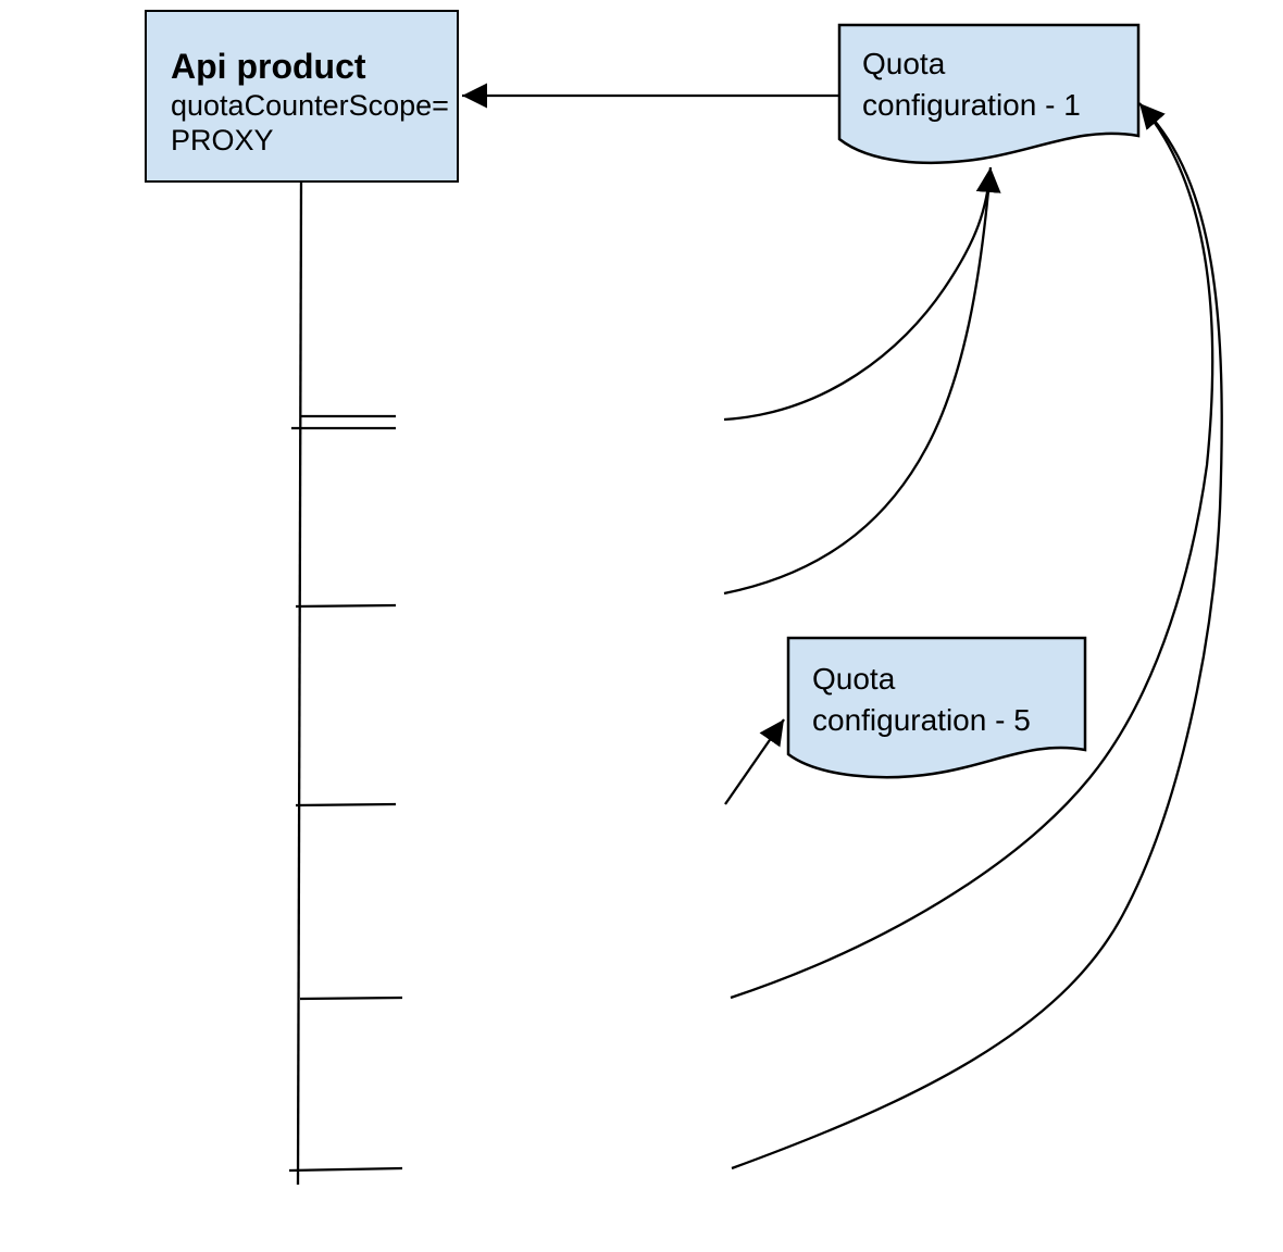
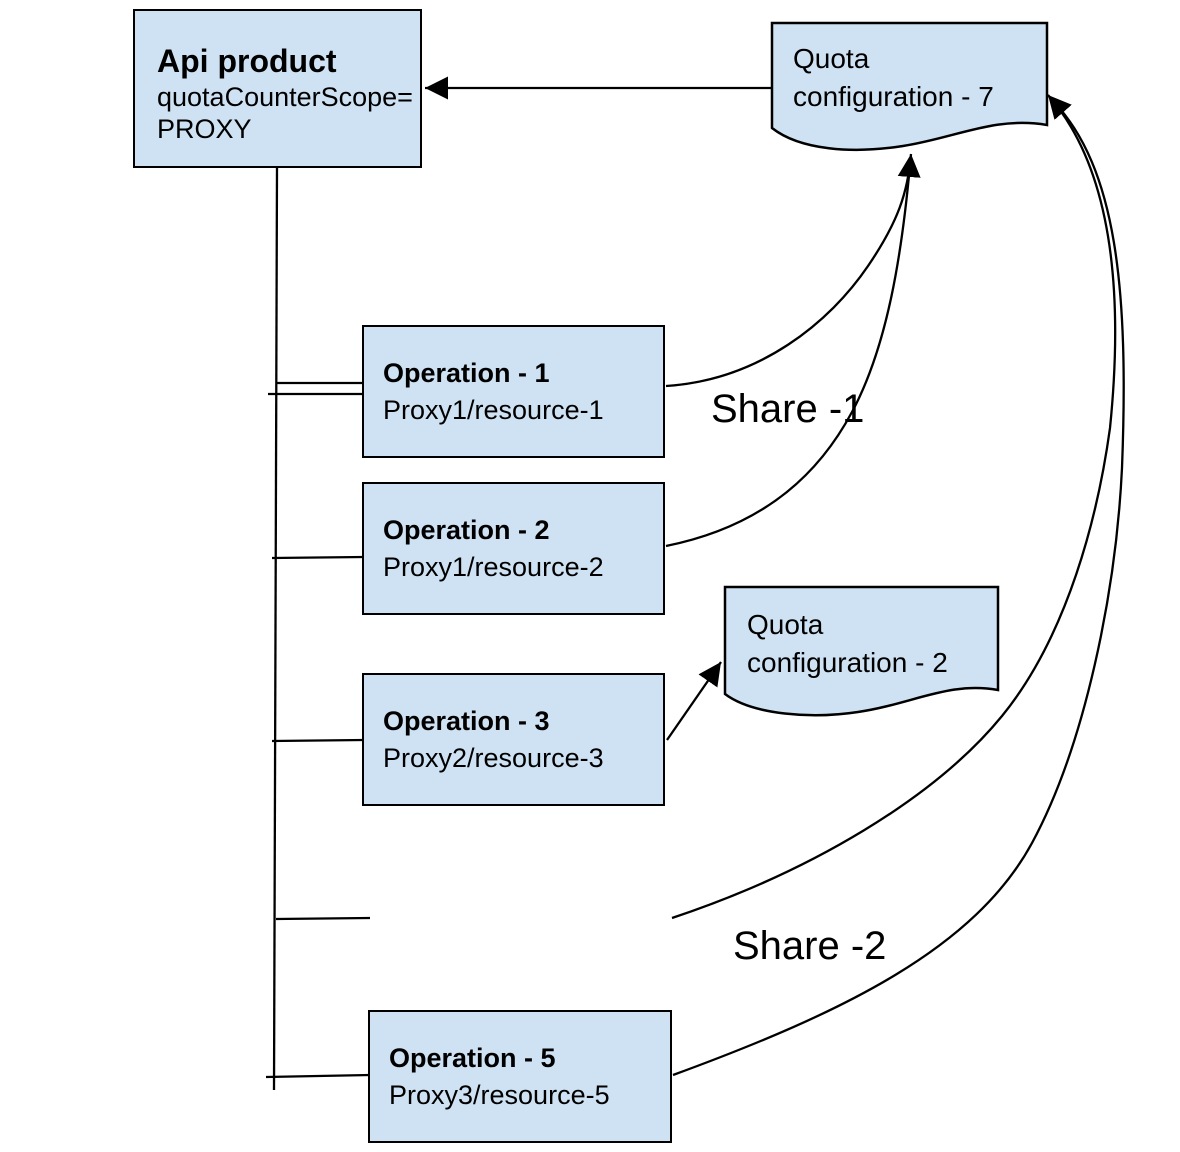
  Api product
  quotaCounterScope=
  PROXY
  Quota
- configuration - 1
+ configuration - 7
  Quota
- configuration - 5
+ configuration - 2
+ Operation - 1
+ Proxy1/resource-1
+ Operation - 2
+ Proxy1/resource-2
+ Operation - 3
+ Proxy2/resource-3
+ Operation - 5
+ Proxy3/resource-5
+ Share -1
+ Share -2
